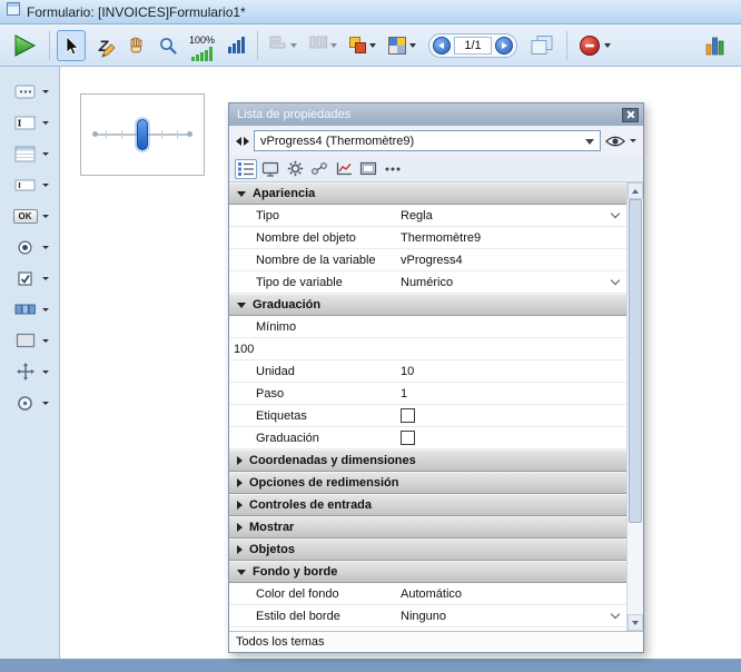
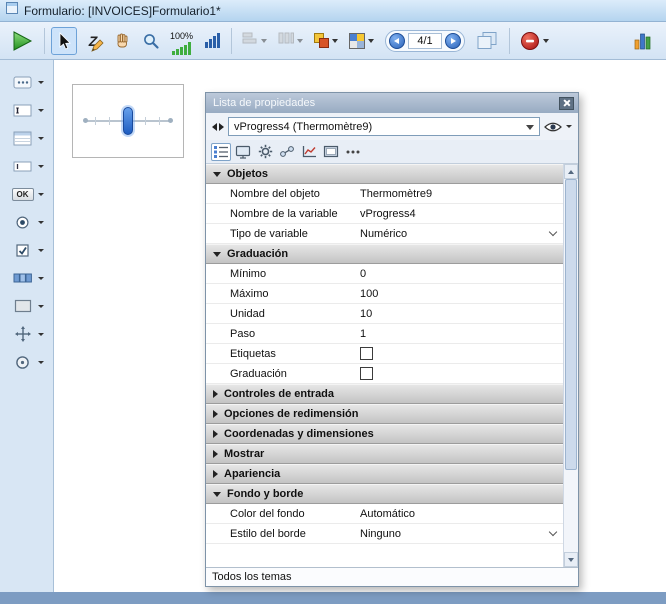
  Formulario: [INVOICES]Formulario1*
  Z
  100%
- 1/1
+ 4/1
  OK
  Lista de propiedades
  vProgress4 (Thermomètre9)
- Apariencia
+ Objetos
- Tipo
- Regla
  Nombre del objeto
  Thermomètre9
  Nombre de la variable
  vProgress4
  Tipo de variable
  Numérico
  Graduación
  Mínimo
+ 0
+ Máximo
  100
  Unidad
  10
  Paso
  1
  Etiquetas
  Graduación
- Coordenadas y dimensiones
+ Controles de entrada
  Opciones de redimensión
- Controles de entrada
+ Coordenadas y dimensiones
  Mostrar
- Objetos
+ Apariencia
  Fondo y borde
  Color del fondo
  Automático
  Estilo del borde
  Ninguno
  Todos los temas
